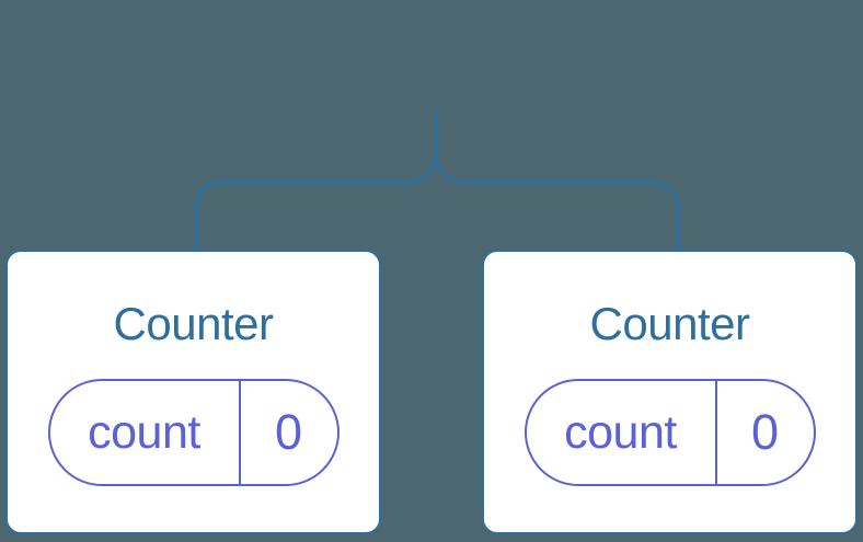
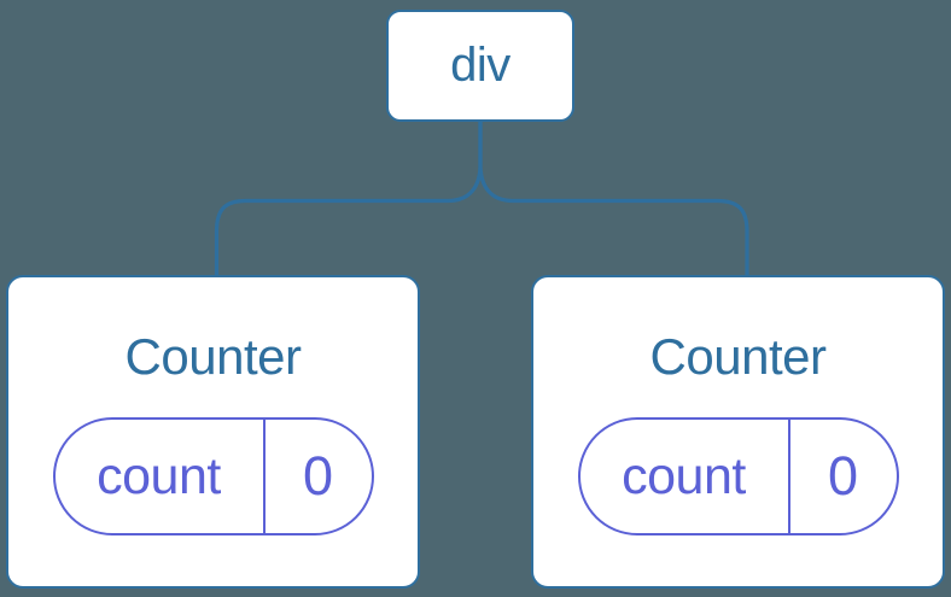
+ div
  Counter
  count
  0
  Counter
  count
  0
